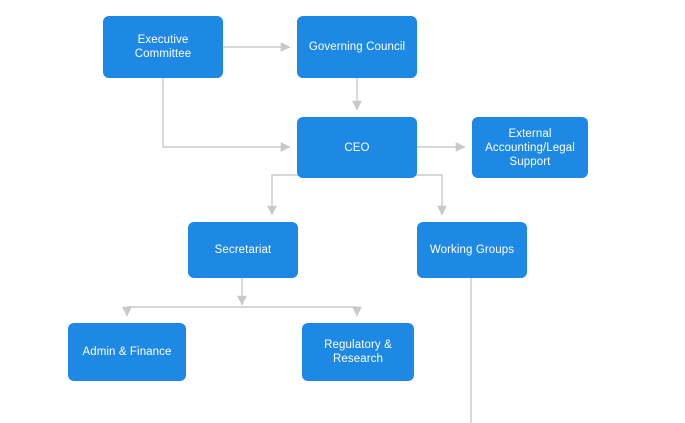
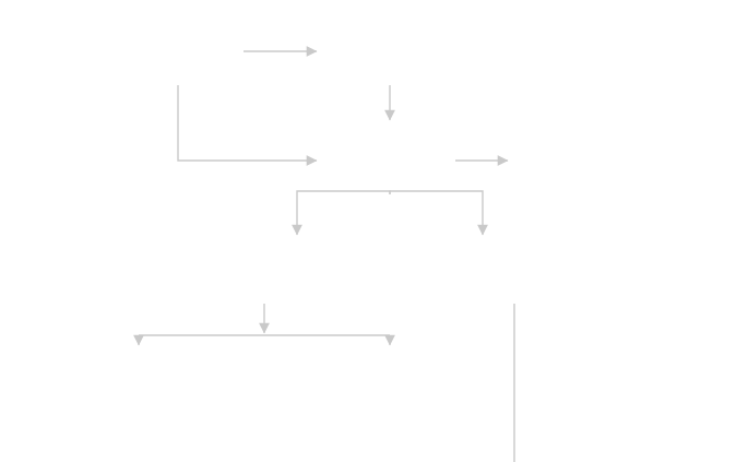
- Executive Committee
- Governing Council
- CEO
- External
- Accounting/Legal
- Support
- Secretariat
- Working Groups
- Admin & Finance
- Regulatory &
- Research
